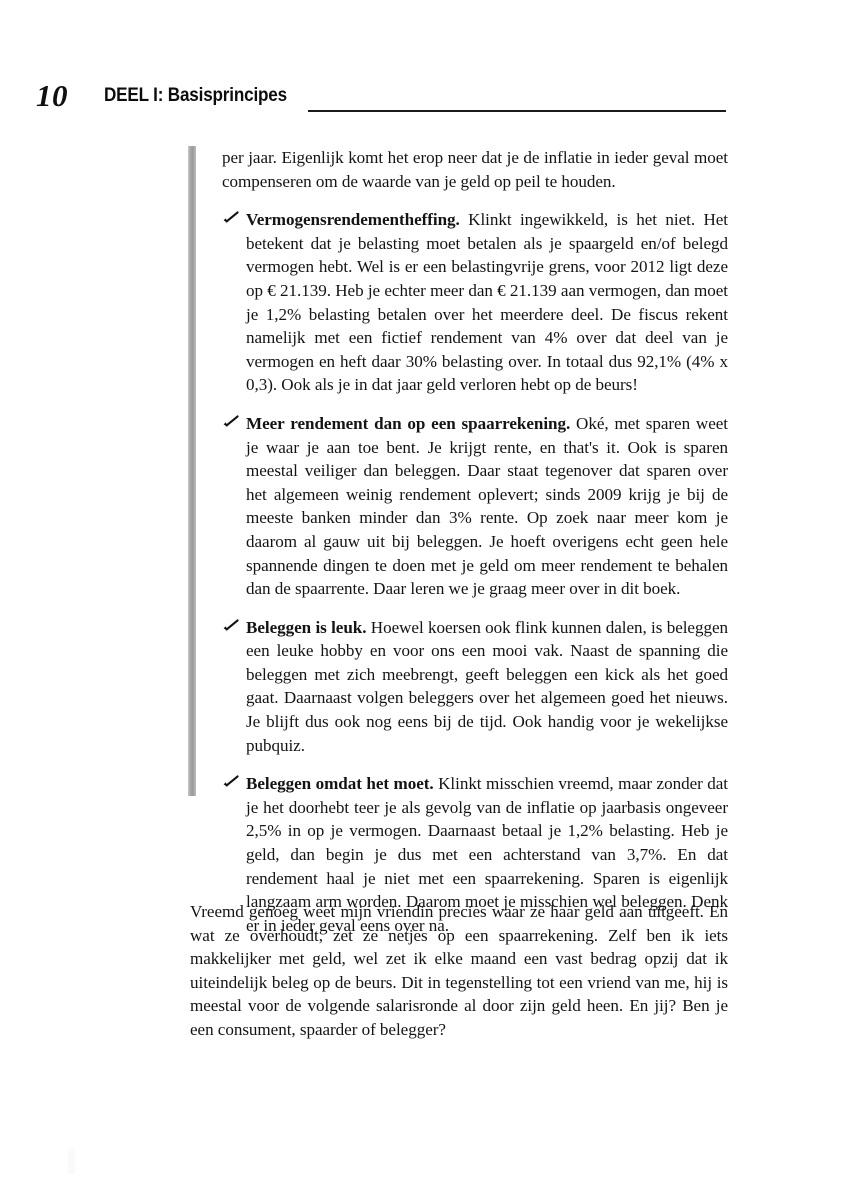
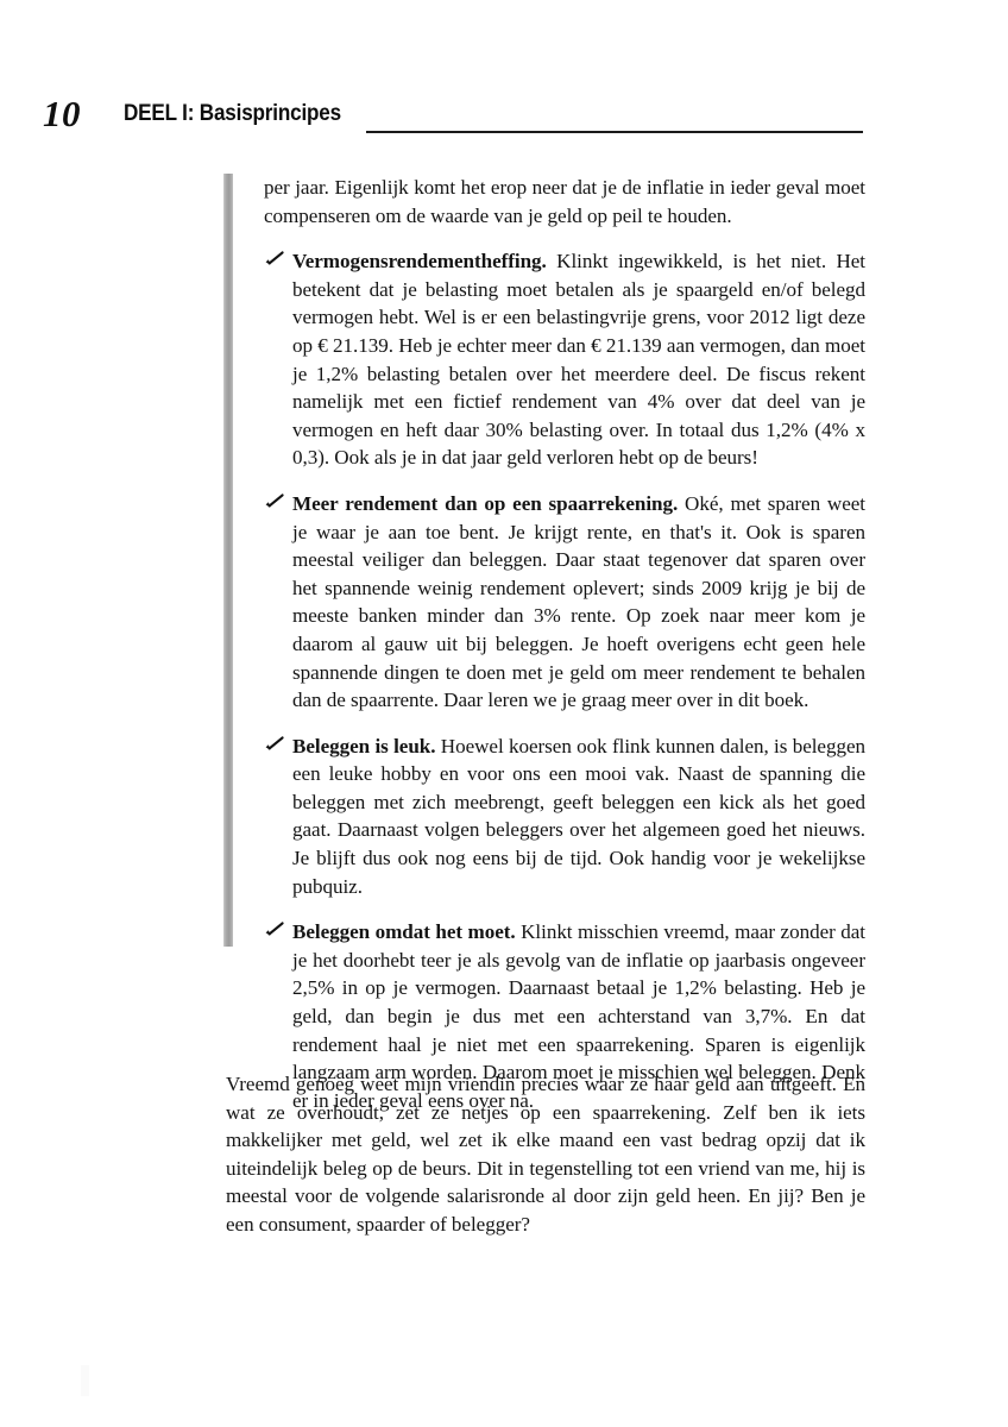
  10
  DEEL I: Basisprincipes
  per jaar. Eigenlijk komt het erop neer dat je de inflatie in ieder geval moet compenseren om de waarde van je geld op peil te houden.
- Vermogensrendementheffing. Klinkt ingewikkeld, is het niet. Het betekent dat je belasting moet betalen als je spaargeld en/of belegd vermogen hebt. Wel is er een belastingvrije grens, voor 2012 ligt deze op € 21.139. Heb je echter meer dan € 21.139 aan vermogen, dan moet je 1,2% belasting betalen over het meerdere deel. De fiscus rekent namelijk met een fictief rendement van 4% over dat deel van je vermogen en heft daar 30% belasting over. In totaal dus 92,1% (4% x 0,3). Ook als je in dat jaar geld verloren hebt op de beurs!
+ Vermogensrendementheffing. Klinkt ingewikkeld, is het niet. Het betekent dat je belasting moet betalen als je spaargeld en/of belegd vermogen hebt. Wel is er een belastingvrije grens, voor 2012 ligt deze op € 21.139. Heb je echter meer dan € 21.139 aan vermogen, dan moet je 1,2% belasting betalen over het meerdere deel. De fiscus rekent namelijk met een fictief rendement van 4% over dat deel van je vermogen en heft daar 30% belasting over. In totaal dus 1,2% (4% x 0,3). Ook als je in dat jaar geld verloren hebt op de beurs!
- Meer rendement dan op een spaarrekening. Oké, met sparen weet je waar je aan toe bent. Je krijgt rente, en that's it. Ook is sparen meestal veiliger dan beleggen. Daar staat tegenover dat sparen over het algemeen weinig rendement oplevert; sinds 2009 krijg je bij de meeste banken minder dan 3% rente. Op zoek naar meer kom je daarom al gauw uit bij beleggen. Je hoeft overigens echt geen hele spannende dingen te doen met je geld om meer rendement te behalen dan de spaarrente. Daar leren we je graag meer over in dit boek.
+ Meer rendement dan op een spaarrekening. Oké, met sparen weet je waar je aan toe bent. Je krijgt rente, en that's it. Ook is sparen meestal veiliger dan beleggen. Daar staat tegenover dat sparen over het spannende weinig rendement oplevert; sinds 2009 krijg je bij de meeste banken minder dan 3% rente. Op zoek naar meer kom je daarom al gauw uit bij beleggen. Je hoeft overigens echt geen hele spannende dingen te doen met je geld om meer rendement te behalen dan de spaarrente. Daar leren we je graag meer over in dit boek.
  Beleggen is leuk. Hoewel koersen ook flink kunnen dalen, is beleggen een leuke hobby en voor ons een mooi vak. Naast de spanning die beleggen met zich meebrengt, geeft beleggen een kick als het goed gaat. Daarnaast volgen beleggers over het algemeen goed het nieuws. Je blijft dus ook nog eens bij de tijd. Ook handig voor je wekelijkse pubquiz.
  Beleggen omdat het moet. Klinkt misschien vreemd, maar zonder dat je het doorhebt teer je als gevolg van de inflatie op jaarbasis ongeveer 2,5% in op je vermogen. Daarnaast betaal je 1,2% belasting. Heb je geld, dan begin je dus met een achterstand van 3,7%. En dat rendement haal je niet met een spaarrekening. Sparen is eigenlijk langzaam arm worden. Daarom moet je misschien wel beleggen. Denk er in ieder geval eens over na.
  Vreemd genoeg weet mijn vriendin precies waar ze haar geld aan uitgeeft. En wat ze overhoudt, zet ze netjes op een spaarrekening. Zelf ben ik iets makkelijker met geld, wel zet ik elke maand een vast bedrag opzij dat ik uiteindelijk beleg op de beurs. Dit in tegenstelling tot een vriend van me, hij is meestal voor de volgende salarisronde al door zijn geld heen. En jij? Ben je een consument, spaarder of belegger?
